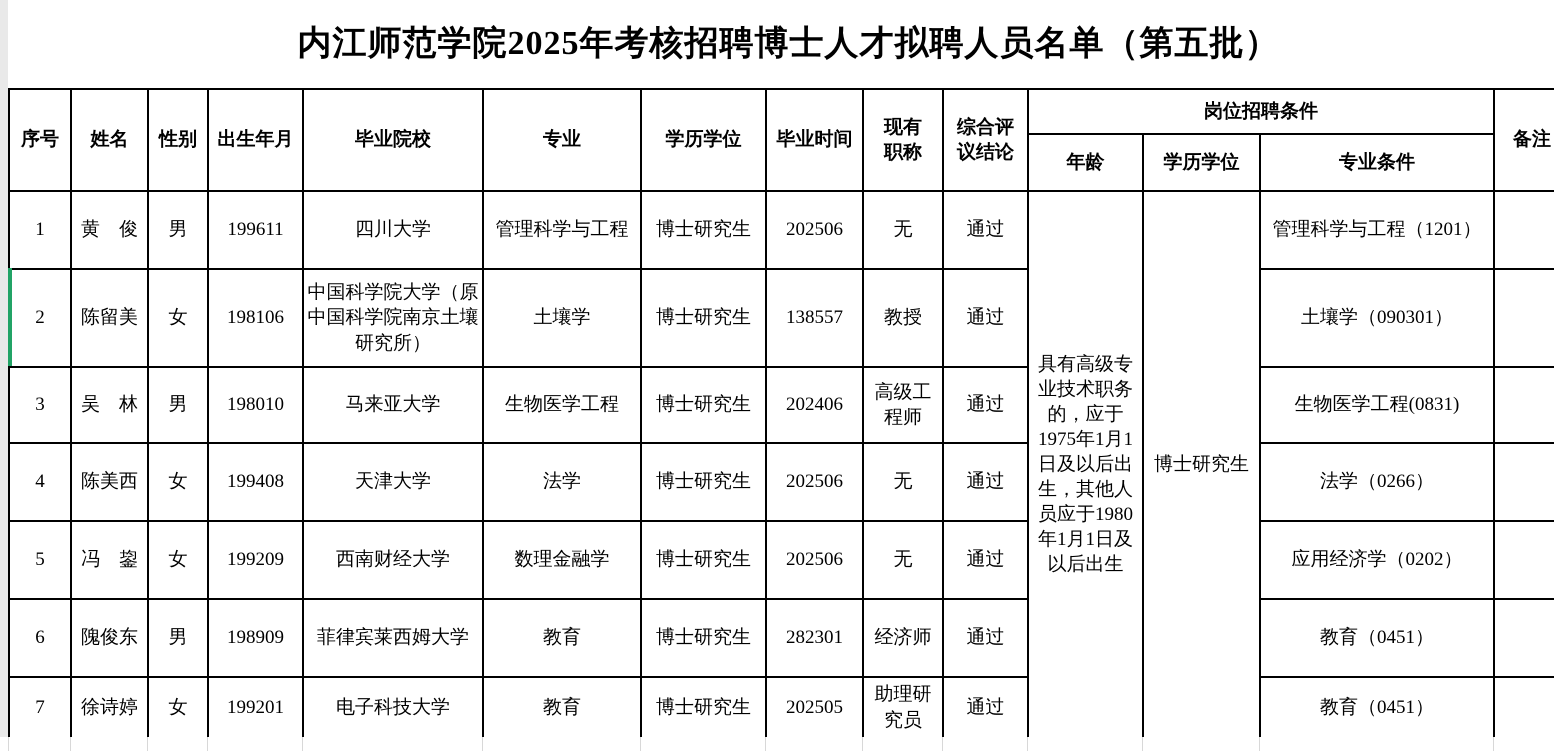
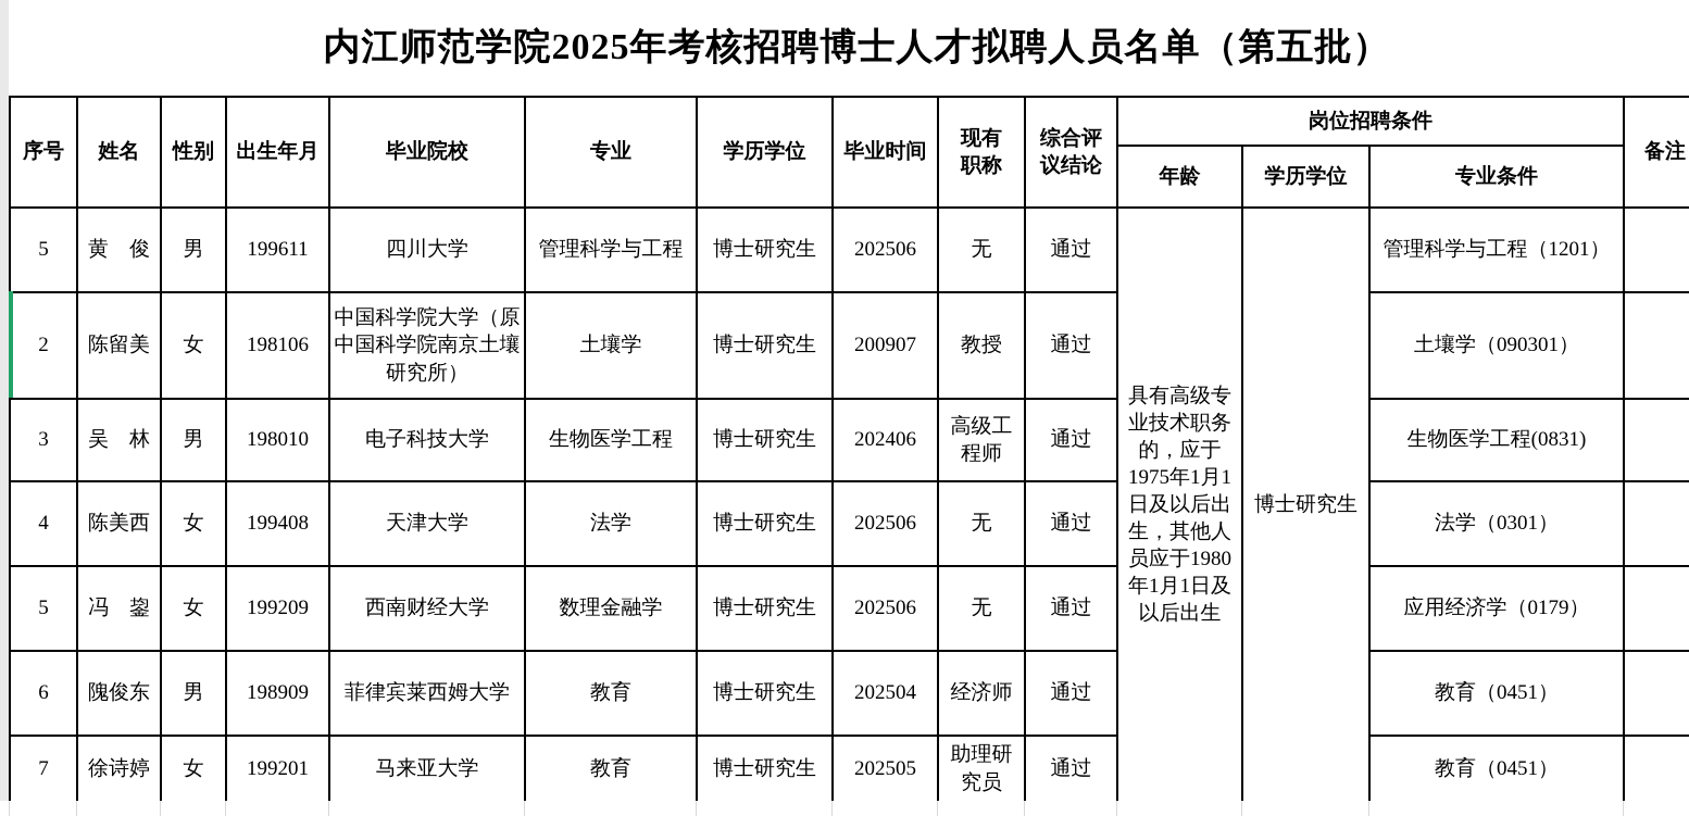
  内江师范学院2025年考核招聘博士人才拟聘人员名单（第五批）
  序号	姓名	性别	出生年月	毕业院校	专业	学历学位	毕业时间	现有 职称	综合评 议结论	岗位招聘条件	备注
  年龄	学历学位	专业条件
- 1	黄 俊	男	199611	四川大学	管理科学与工程	博士研究生	202506	无	通过	具有高级专 业技术职务 的，应于 1975年1月1 日及以后出 生，其他人 员应于1980 年1月1日及 以后出生	博士研究生	管理科学与工程（1201）
+ 5	黄 俊	男	199611	四川大学	管理科学与工程	博士研究生	202506	无	通过	具有高级专 业技术职务 的，应于 1975年1月1 日及以后出 生，其他人 员应于1980 年1月1日及 以后出生	博士研究生	管理科学与工程（1201）
- 2	陈留美	女	198106	中国科学院大学（原 中国科学院南京土壤 研究所）	土壤学	博士研究生	138557	教授	通过	土壤学（090301）
+ 2	陈留美	女	198106	中国科学院大学（原 中国科学院南京土壤 研究所）	土壤学	博士研究生	200907	教授	通过	土壤学（090301）
- 3	吴 林	男	198010	马来亚大学	生物医学工程	博士研究生	202406	高级工 程师	通过	生物医学工程(0831)
+ 3	吴 林	男	198010	电子科技大学	生物医学工程	博士研究生	202406	高级工 程师	通过	生物医学工程(0831)
- 4	陈美西	女	199408	天津大学	法学	博士研究生	202506	无	通过	法学（0266）
+ 4	陈美西	女	199408	天津大学	法学	博士研究生	202506	无	通过	法学（0301）
- 5	冯 鋆	女	199209	西南财经大学	数理金融学	博士研究生	202506	无	通过	应用经济学（0202）
+ 5	冯 鋆	女	199209	西南财经大学	数理金融学	博士研究生	202506	无	通过	应用经济学（0179）
- 6	隗俊东	男	198909	菲律宾莱西姆大学	教育	博士研究生	282301	经济师	通过	教育（0451）
+ 6	隗俊东	男	198909	菲律宾莱西姆大学	教育	博士研究生	202504	经济师	通过	教育（0451）
- 7	徐诗婷	女	199201	电子科技大学	教育	博士研究生	202505	助理研 究员	通过	教育（0451）
+ 7	徐诗婷	女	199201	马来亚大学	教育	博士研究生	202505	助理研 究员	通过	教育（0451）
